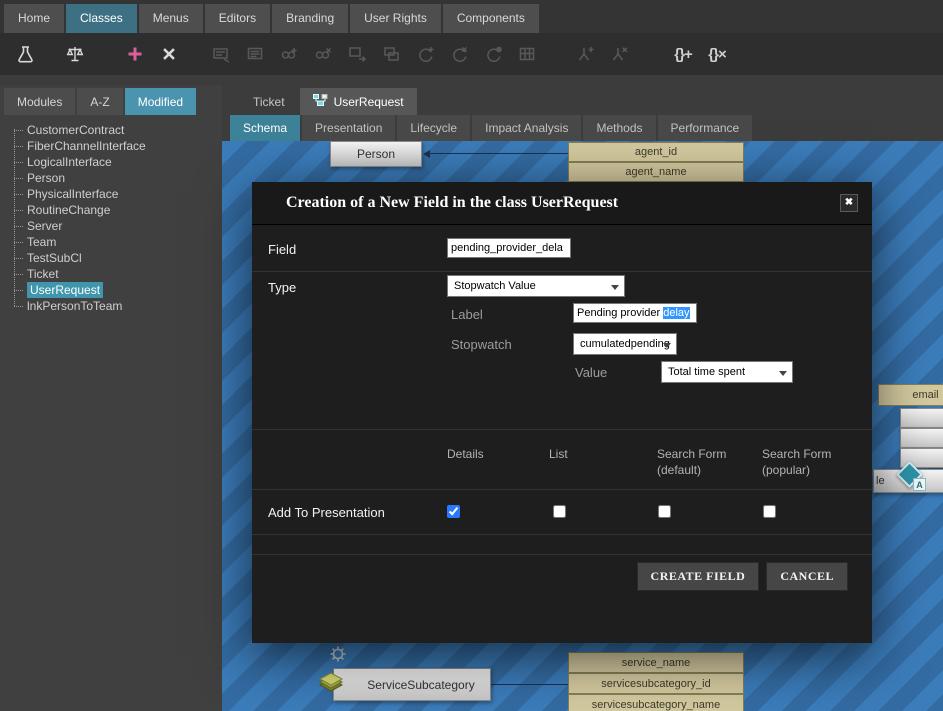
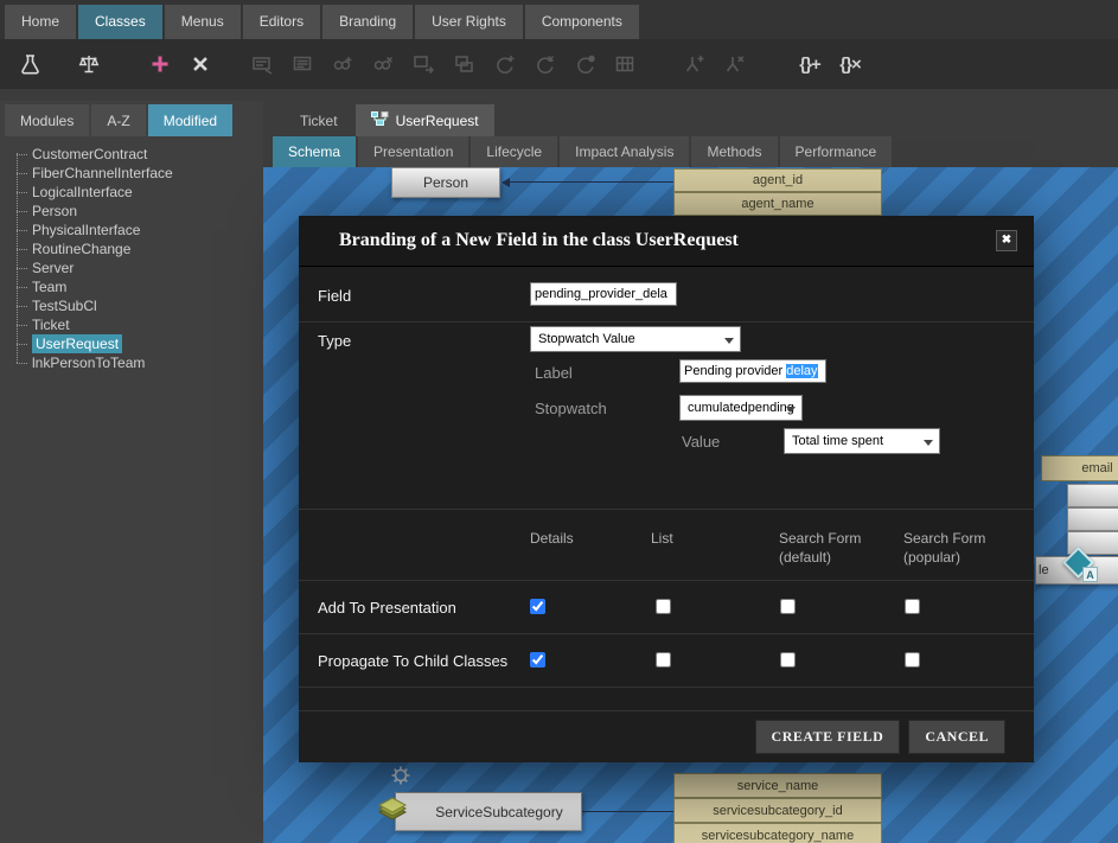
  Home
  Classes
  Menus
  Editors
  Branding
  User Rights
  Components
  {}+
  {}×
  Modules
  A-Z
  Modified
  CustomerContract
  FiberChannelInterface
  LogicalInterface
  Person
  PhysicalInterface
  RoutineChange
  Server
  Team
  TestSubCl
  Ticket
  UserRequest
  lnkPersonToTeam
  Ticket
  UserRequest
  Schema
  Presentation
  Lifecycle
  Impact Analysis
  Methods
  Performance
  Person
  agent_id
  agent_name
  email
  le
  A
  ServiceSubcategory
  service_name
  servicesubcategory_id
  servicesubcategory_name
- Creation of a New Field in the class UserRequest
+ Branding of a New Field in the class UserRequest
  ✖
  Field
  pending_provider_dela
  Type
  Stopwatch Value
  Label
  Pending provider
  delay
  Stopwatch
  cumulatedpending
  Value
  Total time spent
  Details
  List
  Search Form
  (default)
  Search Form
  (popular)
  Add To Presentation
+ Propagate To Child Classes
  CREATE FIELD
  CANCEL
